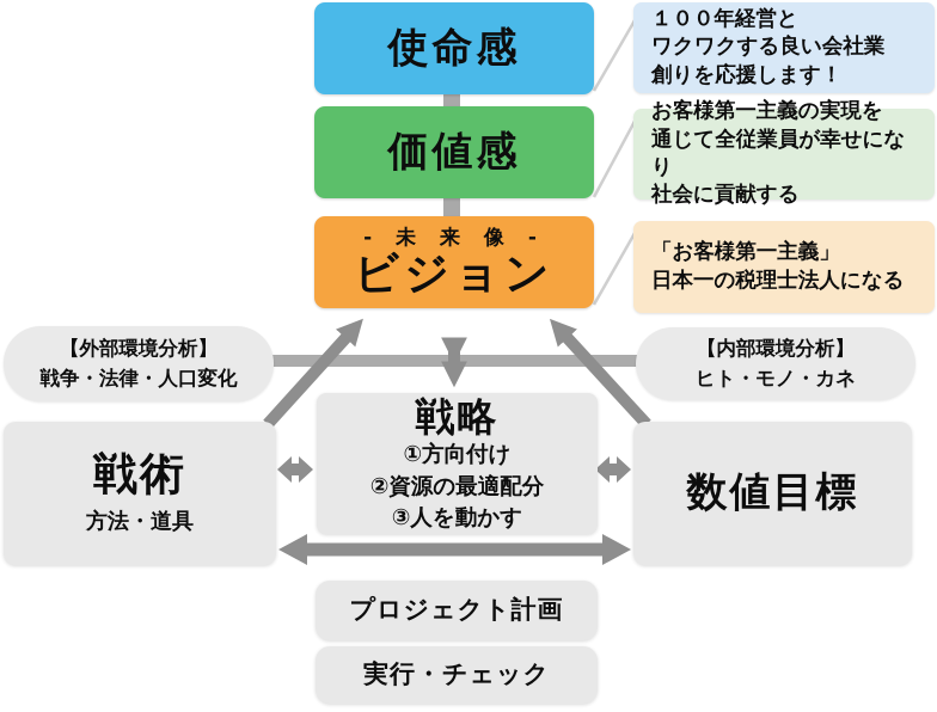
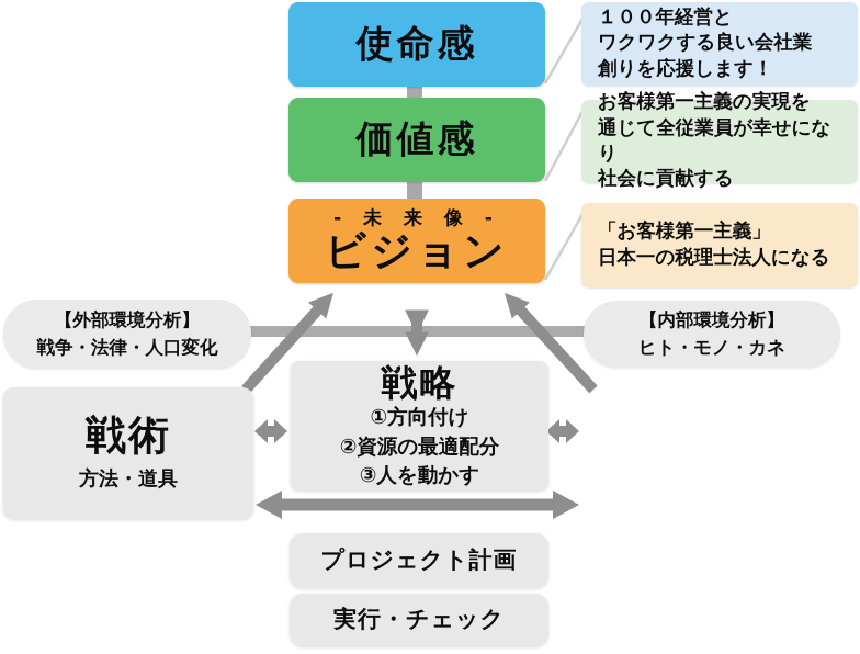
  使命感
  価値感
  - 未 来 像 -
  ビジョン
  １００年経営と
  ワクワクする良い会社業
  創りを応援します！
  お客様第一主義の実現を
  通じて全従業員が幸せになり
  社会に貢献する
  「お客様第一主義」
  日本一の税理士法人になる
  【外部環境分析】
  戦争・法律・人口変化
  【内部環境分析】
  ヒト・モノ・カネ
  戦術
  方法・道具
  戦略
  ①方向付け
  ②資源の最適配分
  ③人を動かす
- 数値目標
  プロジェクト計画
  実行・チェック
